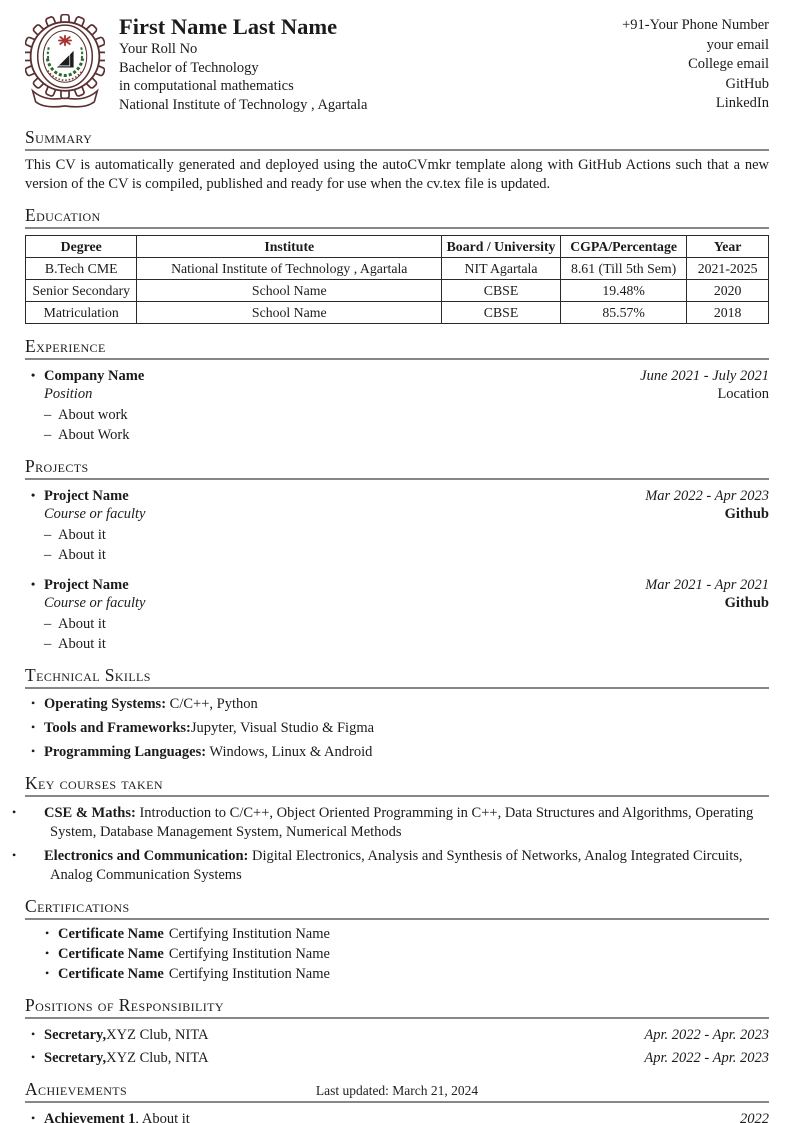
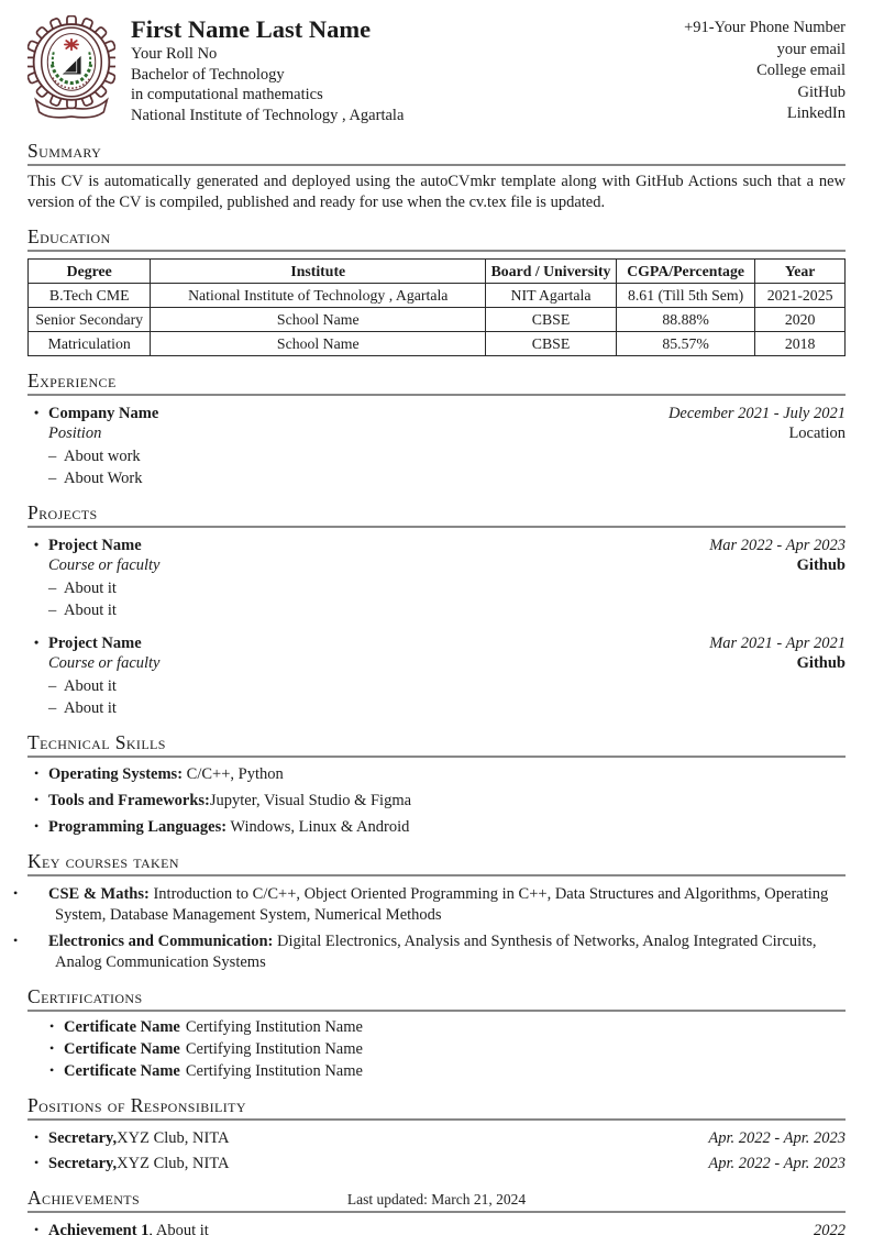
  First Name Last Name
  Your Roll No
  Bachelor of Technology
  in computational mathematics
  National Institute of Technology , Agartala
  +91-Your Phone Number
  your email
  College email
  GitHub
  LinkedIn
  Summary
  This CV is automatically generated and deployed using the autoCVmkr template along with GitHub Actions such that a new version of the CV is compiled, published and ready for use when the cv.tex file is updated.
  Education
  Degree	Institute	Board / University	CGPA/Percentage	Year
  B.Tech CME	National Institute of Technology , Agartala	NIT Agartala	8.61 (Till 5th Sem)	2021-2025
- Senior Secondary	School Name	CBSE	19.48%	2020
+ Senior Secondary	School Name	CBSE	88.88%	2020
  Matriculation	School Name	CBSE	85.57%	2018
  Experience
  Company Name
- June 2021 - July 2021
+ December 2021 - July 2021
  Position
  Location
  About work
  About Work
  Projects
  Project Name
  Mar 2022 - Apr 2023
  Course or faculty
  Github
  About it
  About it
  Project Name
  Mar 2021 - Apr 2021
  Course or faculty
  Github
  About it
  About it
  Technical Skills
  Operating Systems: C/C++, Python
  Tools and Frameworks:Jupyter, Visual Studio & Figma
  Programming Languages: Windows, Linux & Android
  Key courses taken
  CSE & Maths: Introduction to C/C++, Object Oriented Programming in C++, Data Structures and Algorithms, Operating System, Database Management System, Numerical Methods
  Electronics and Communication: Digital Electronics, Analysis and Synthesis of Networks, Analog Integrated Circuits, Analog Communication Systems
  Certifications
  Certificate Name Certifying Institution Name
  Certificate Name Certifying Institution Name
  Certificate Name Certifying Institution Name
  Positions of Responsibility
  Secretary,XYZ Club, NITA
  Apr. 2022 - Apr. 2023
  Secretary,XYZ Club, NITA
  Apr. 2022 - Apr. 2023
  Achievements
  Achievement 1, About it
  2022
  Last updated: March 21, 2024
